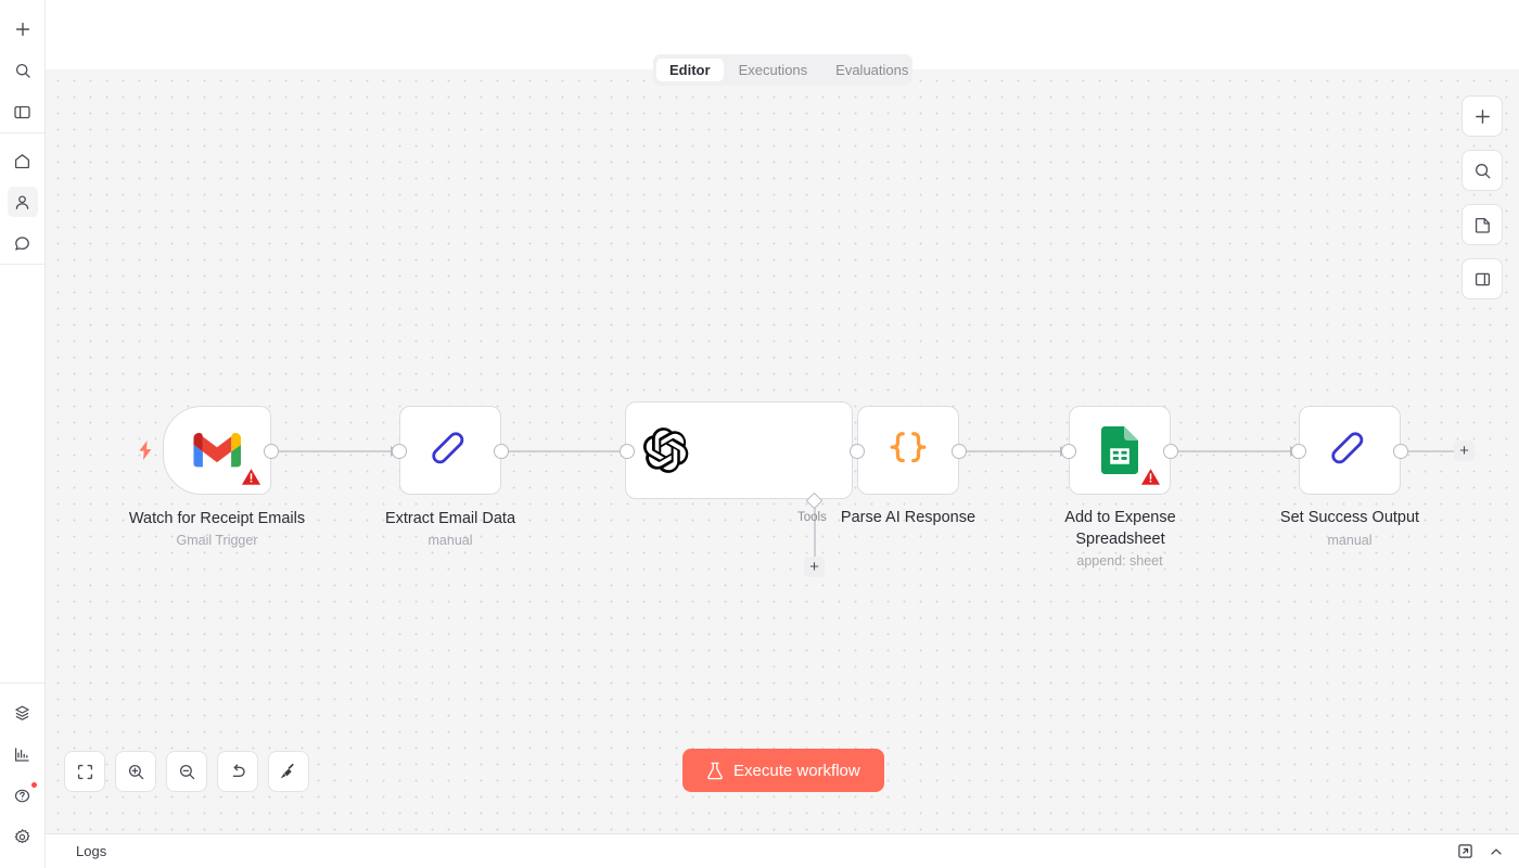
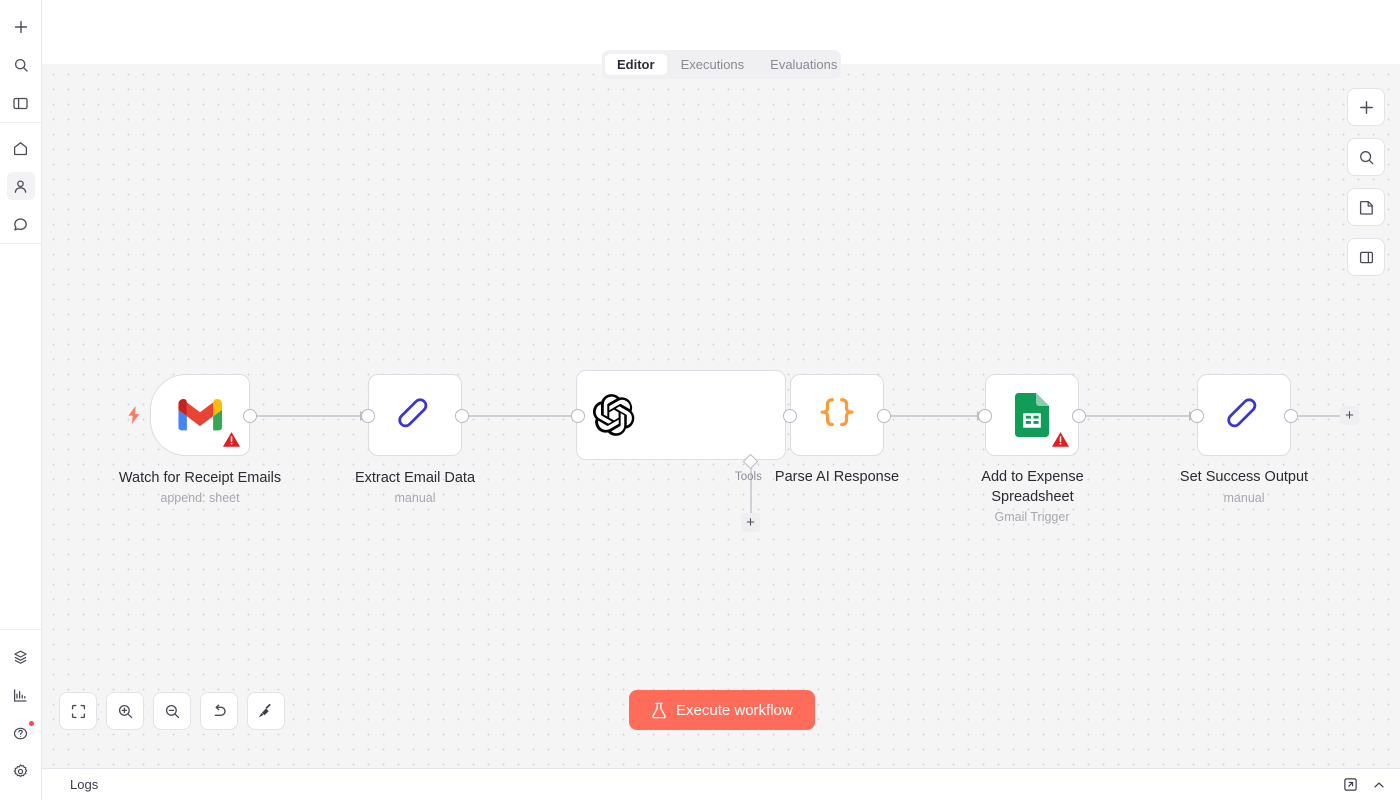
  Editor
  Executions
  Evaluations
  +
  Watch for Receipt Emails
- Gmail Trigger
+ append: sheet
  Extract Email Data
  manual
  Tools
  +
  Parse AI Response
  Add to Expense Spreadsheet
- append: sheet
+ Gmail Trigger
  Set Success Output
  manual
  Execute workflow
  Logs
